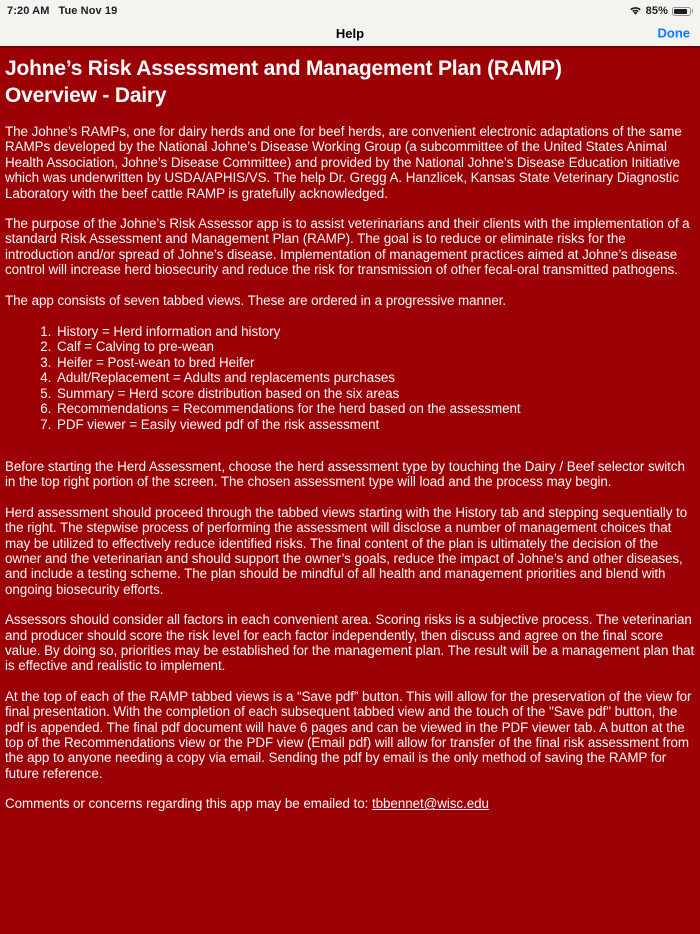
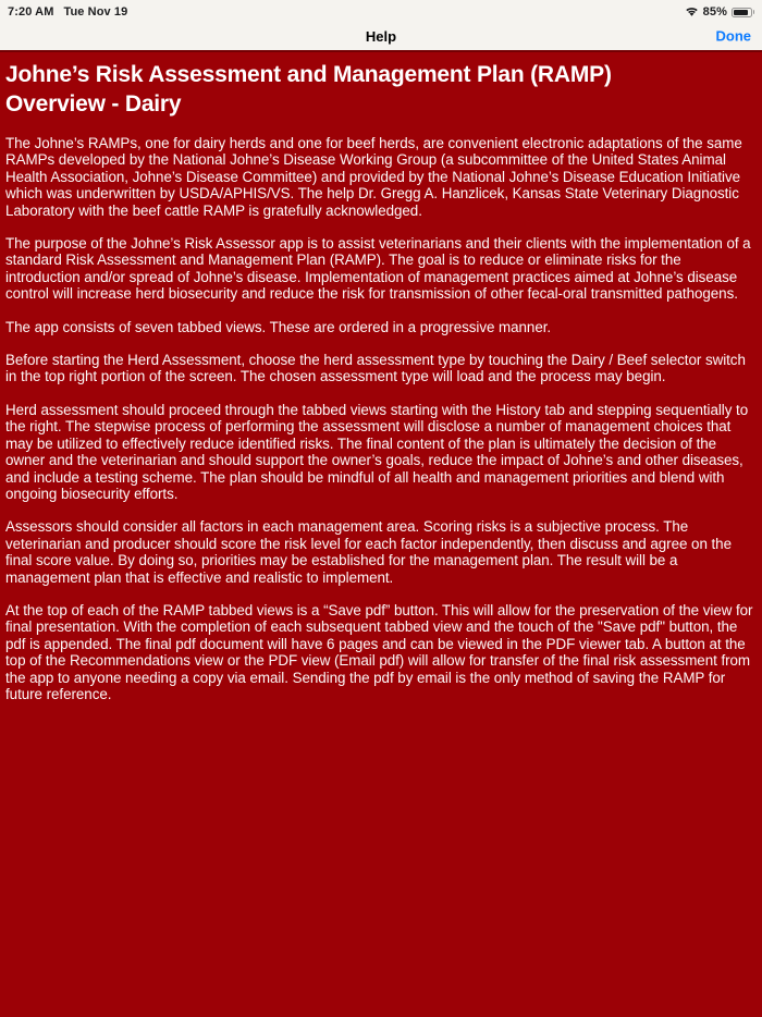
  7:20 AM Tue Nov 19
  85%
  Help
  Done
  Johne’s Risk Assessment and Management Plan (RAMP)
  Overview - Dairy
  The Johne’s RAMPs, one for dairy herds and one for beef herds, are convenient electronic adaptations of the same RAMPs developed by the National Johne’s Disease Working Group (a subcommittee of the United States Animal Health Association, Johne’s Disease Committee) and provided by the National Johne’s Disease Education Initiative which was underwritten by USDA/APHIS/VS. The help Dr. Gregg A. Hanzlicek, Kansas State Veterinary Diagnostic Laboratory with the beef cattle RAMP is gratefully acknowledged.
  The purpose of the Johne’s Risk Assessor app is to assist veterinarians and their clients with the implementation of a standard Risk Assessment and Management Plan (RAMP). The goal is to reduce or eliminate risks for the introduction and/or spread of Johne’s disease. Implementation of management practices aimed at Johne’s disease control will increase herd biosecurity and reduce the risk for transmission of other fecal-oral transmitted pathogens.
  The app consists of seven tabbed views. These are ordered in a progressive manner.
- History = Herd information and history
- Calf = Calving to pre-wean
- Heifer = Post-wean to bred Heifer
- Adult/Replacement = Adults and replacements purchases
- Summary = Herd score distribution based on the six areas
- Recommendations = Recommendations for the herd based on the assessment
- PDF viewer = Easily viewed pdf of the risk assessment
  Before starting the Herd Assessment, choose the herd assessment type by touching the Dairy / Beef selector switch in the top right portion of the screen. The chosen assessment type will load and the process may begin.
  Herd assessment should proceed through the tabbed views starting with the History tab and stepping sequentially to the right. The stepwise process of performing the assessment will disclose a number of management choices that may be utilized to effectively reduce identified risks. The final content of the plan is ultimately the decision of the owner and the veterinarian and should support the owner’s goals, reduce the impact of Johne’s and other diseases, and include a testing scheme. The plan should be mindful of all health and management priorities and blend with ongoing biosecurity efforts.
- Assessors should consider all factors in each convenient area. Scoring risks is a subjective process. The veterinarian and producer should score the risk level for each factor independently, then discuss and agree on the final score value. By doing so, priorities may be established for the management plan. The result will be a management plan that is effective and realistic to implement.
+ Assessors should consider all factors in each management area. Scoring risks is a subjective process. The veterinarian and producer should score the risk level for each factor independently, then discuss and agree on the final score value. By doing so, priorities may be established for the management plan. The result will be a management plan that is effective and realistic to implement.
  At the top of each of the RAMP tabbed views is a “Save pdf” button. This will allow for the preservation of the view for final presentation. With the completion of each subsequent tabbed view and the touch of the "Save pdf" button, the pdf is appended. The final pdf document will have 6 pages and can be viewed in the PDF viewer tab. A button at the top of the Recommendations view or the PDF view (Email pdf) will allow for transfer of the final risk assessment from the app to anyone needing a copy via email. Sending the pdf by email is the only method of saving the RAMP for future reference.
- Comments or concerns regarding this app may be emailed to: tbbennet@wisc.edu
